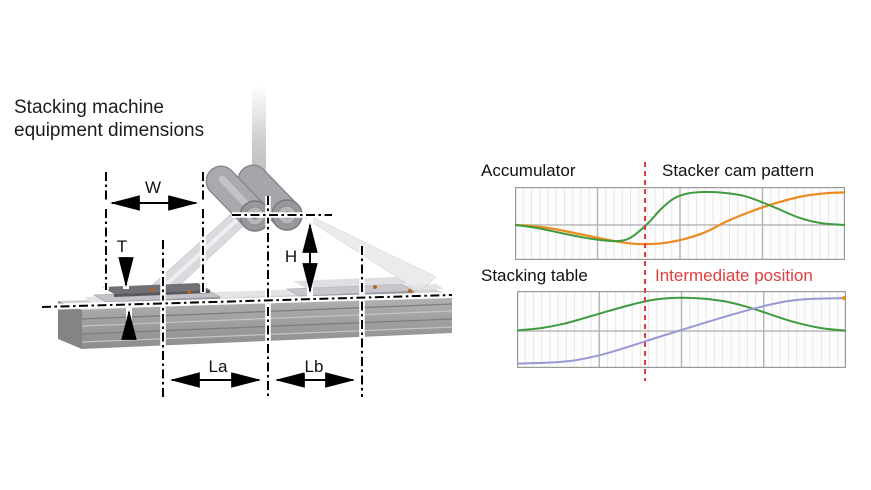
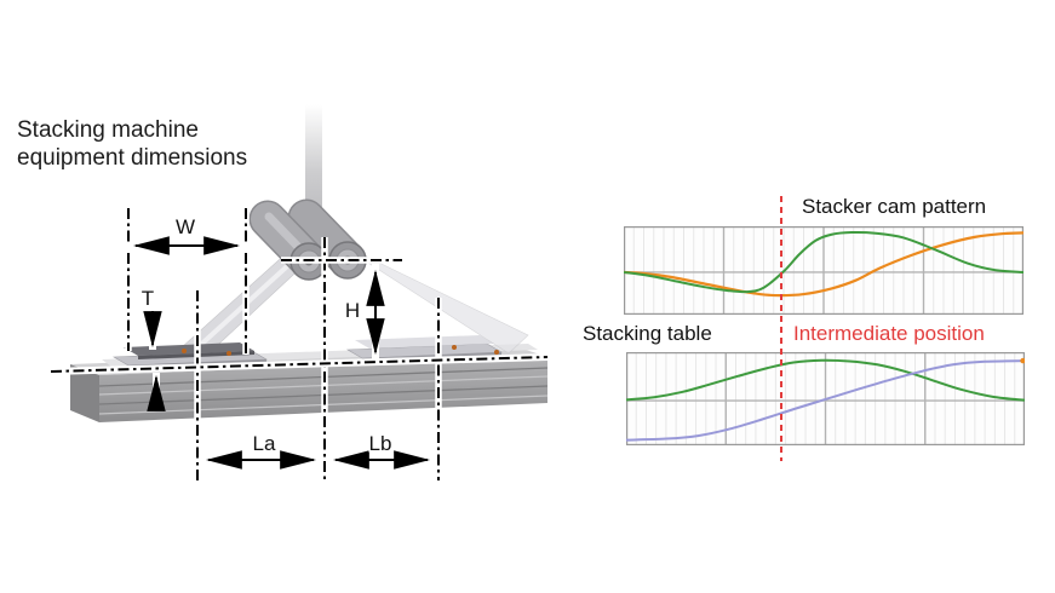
  Stacking machine
  equipment dimensions
  W
  T
  H
  La
  Lb
- Accumulator
  Stacker cam pattern
  Stacking table
  Intermediate position
